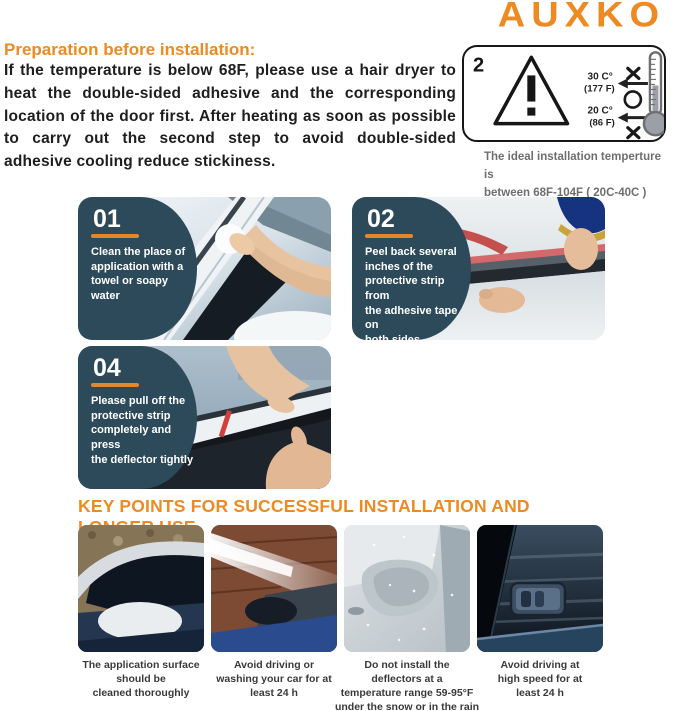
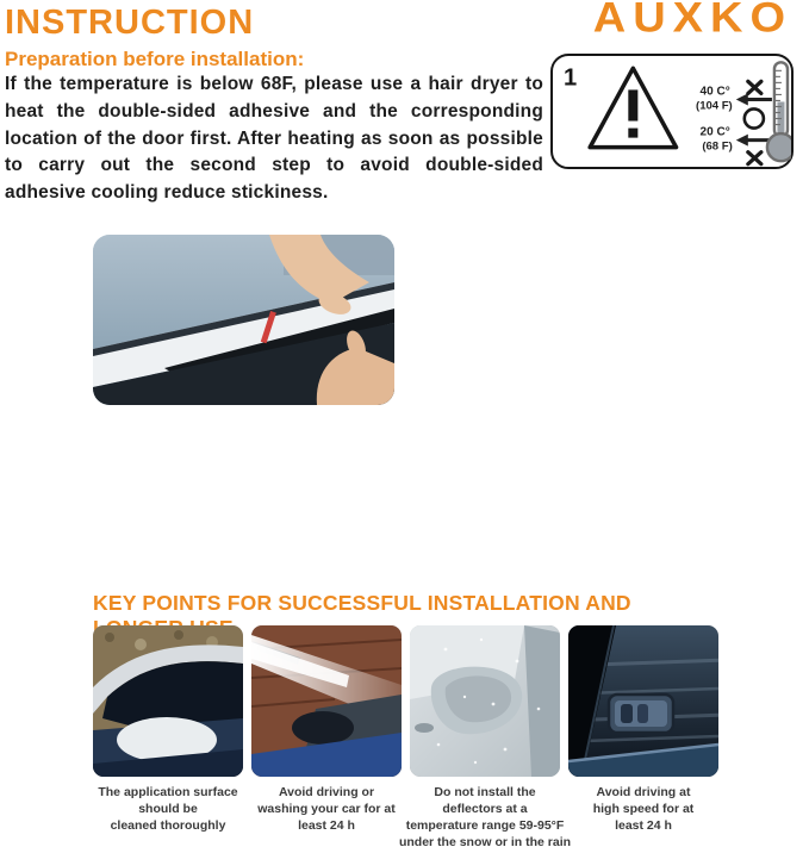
+ INSTRUCTION
  Preparation before installation:
  If the temperature is below 68F, please use a hair dryer to heat the double-sided adhesive and the corresponding location of the door first. After heating as soon as possible to carry out the second step to avoid double-sided adhesive cooling reduce stickiness.
  AUXKO
- 2
+ 1
- 30 C°
+ 40 C°
- (177 F)
+ (104 F)
  20 C°
- (86 F)
+ (68 F)
- The ideal installation temperture is
- between 68F-104F ( 20C-40C )
- 01
- Clean the place of
- application with a
- towel or soapy water
- 02
- Peel back several
- inches of the
- protective strip from
- the adhesive tape on
- both sides
- 04
- Please pull off the
- protective strip
- completely and press
- the deflector tightly
  KEY POINTS FOR SUCCESSFUL INSTALLATION AND
  The application surface
  should be
  cleaned thoroughly
  Avoid driving or
  washing your car for at
  least 24 h
  Do not install the
  deflectors at a
  temperature range 59-95°F
  under the snow or in the rain
  Avoid driving at
  high speed for at
  least 24 h
